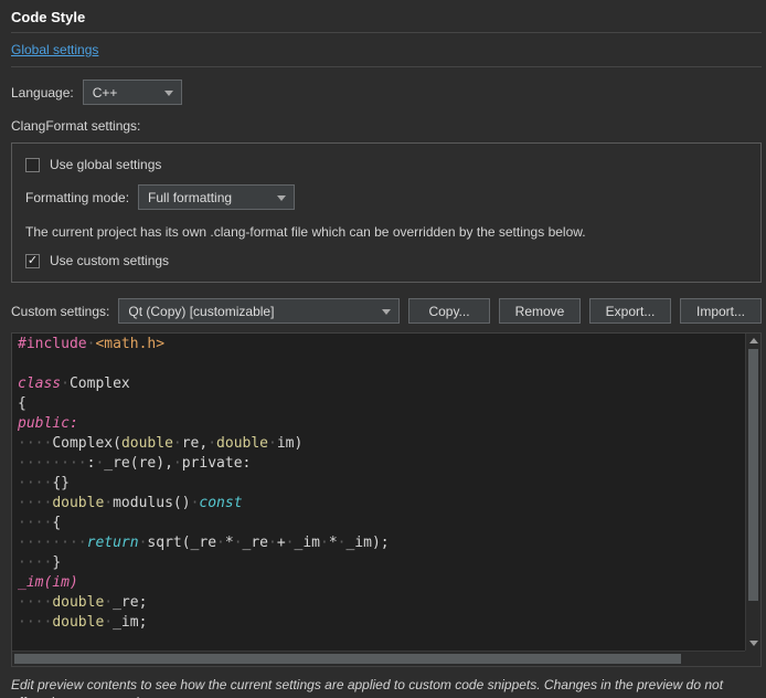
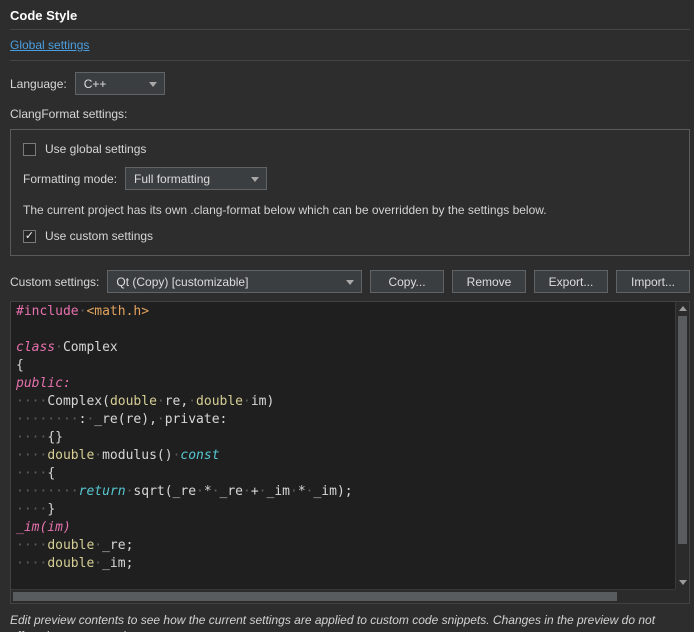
  Code Style
  Global settings
  Language:
  C++
  ClangFormat settings:
  Use global settings
  Formatting mode:
  Full formatting
- The current project has its own .clang-format file which can be overridden by the settings below.
+ The current project has its own .clang-format below which can be overridden by the settings below.
  Use custom settings
  Custom settings:
  Qt (Copy) [customizable]
  Copy...
  Remove
  Export...
  Import...
  #include·<math.h>
  class·Complex
  {
  public:
  ····Complex(double·re,·double·im)
  ········:·_re(re),·private:
  ····{}
  ····double·modulus()·const
  ····{
  ········return·sqrt(_re·*·_re·+·_im·*·_im);
  ····}
  _im(im)
  ····double·_re;
  ····double·_im;
  Edit preview contents to see how the current settings are applied to custom code snippets. Changes in the preview do not
